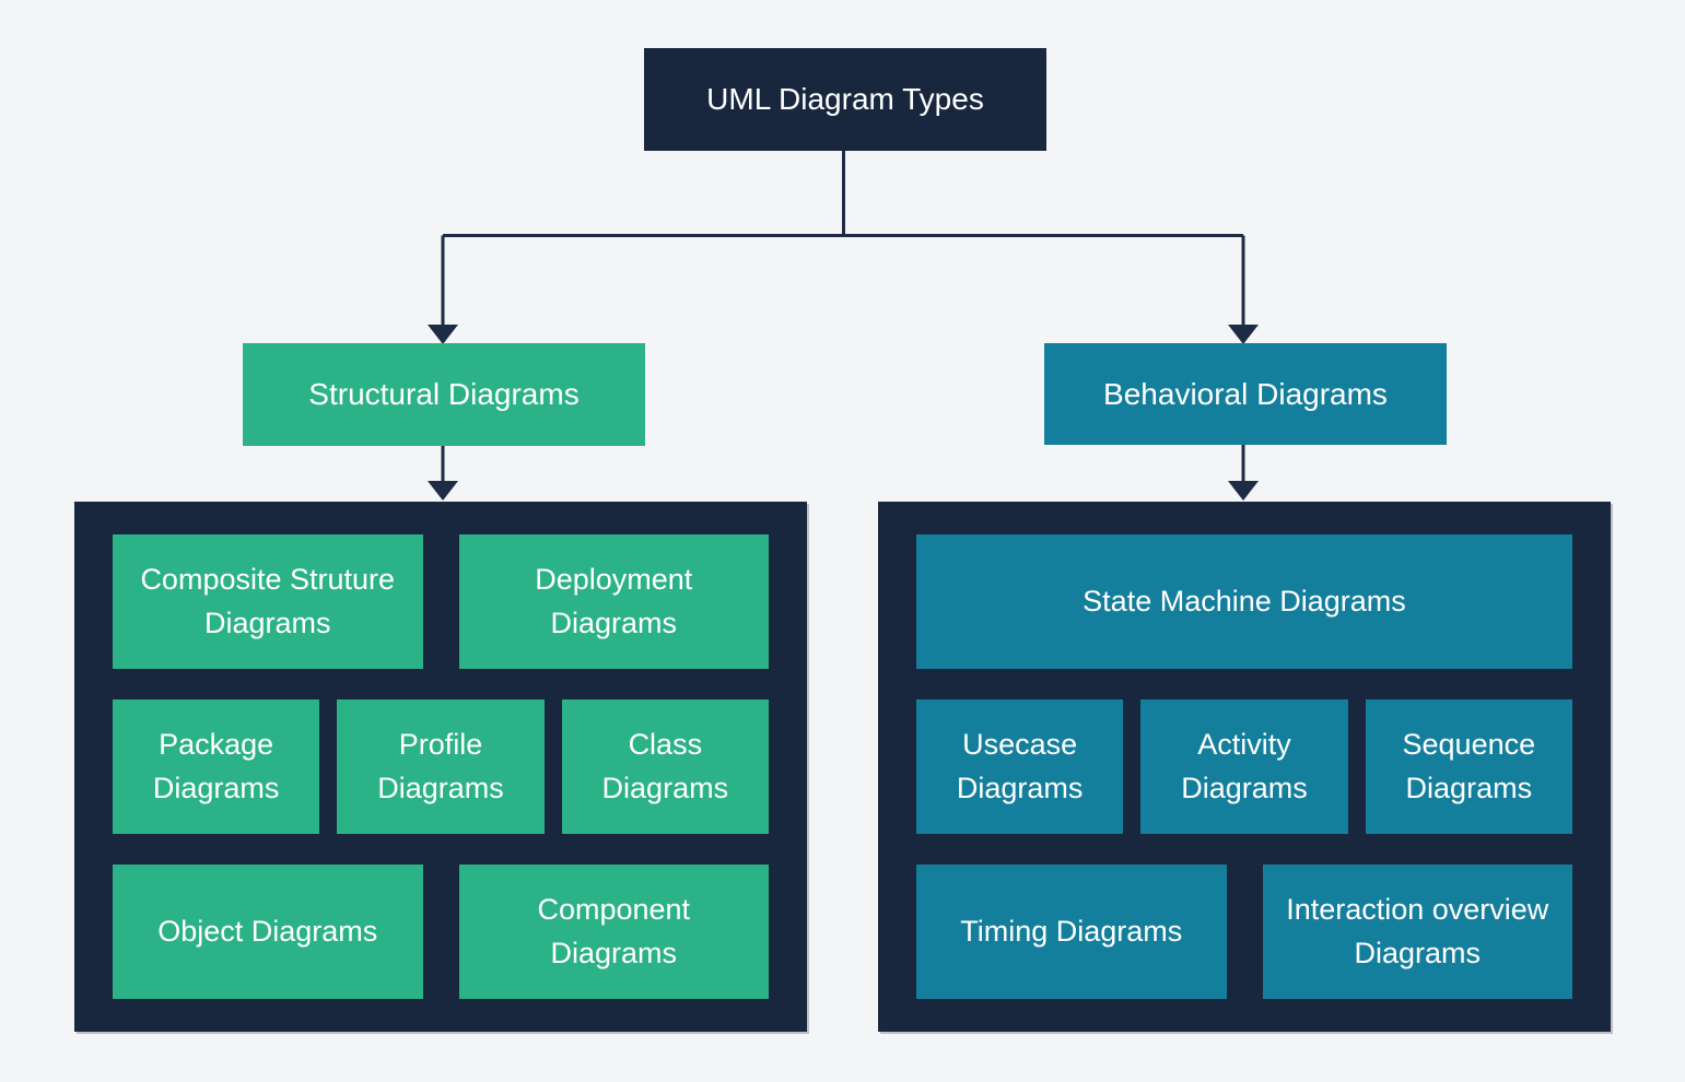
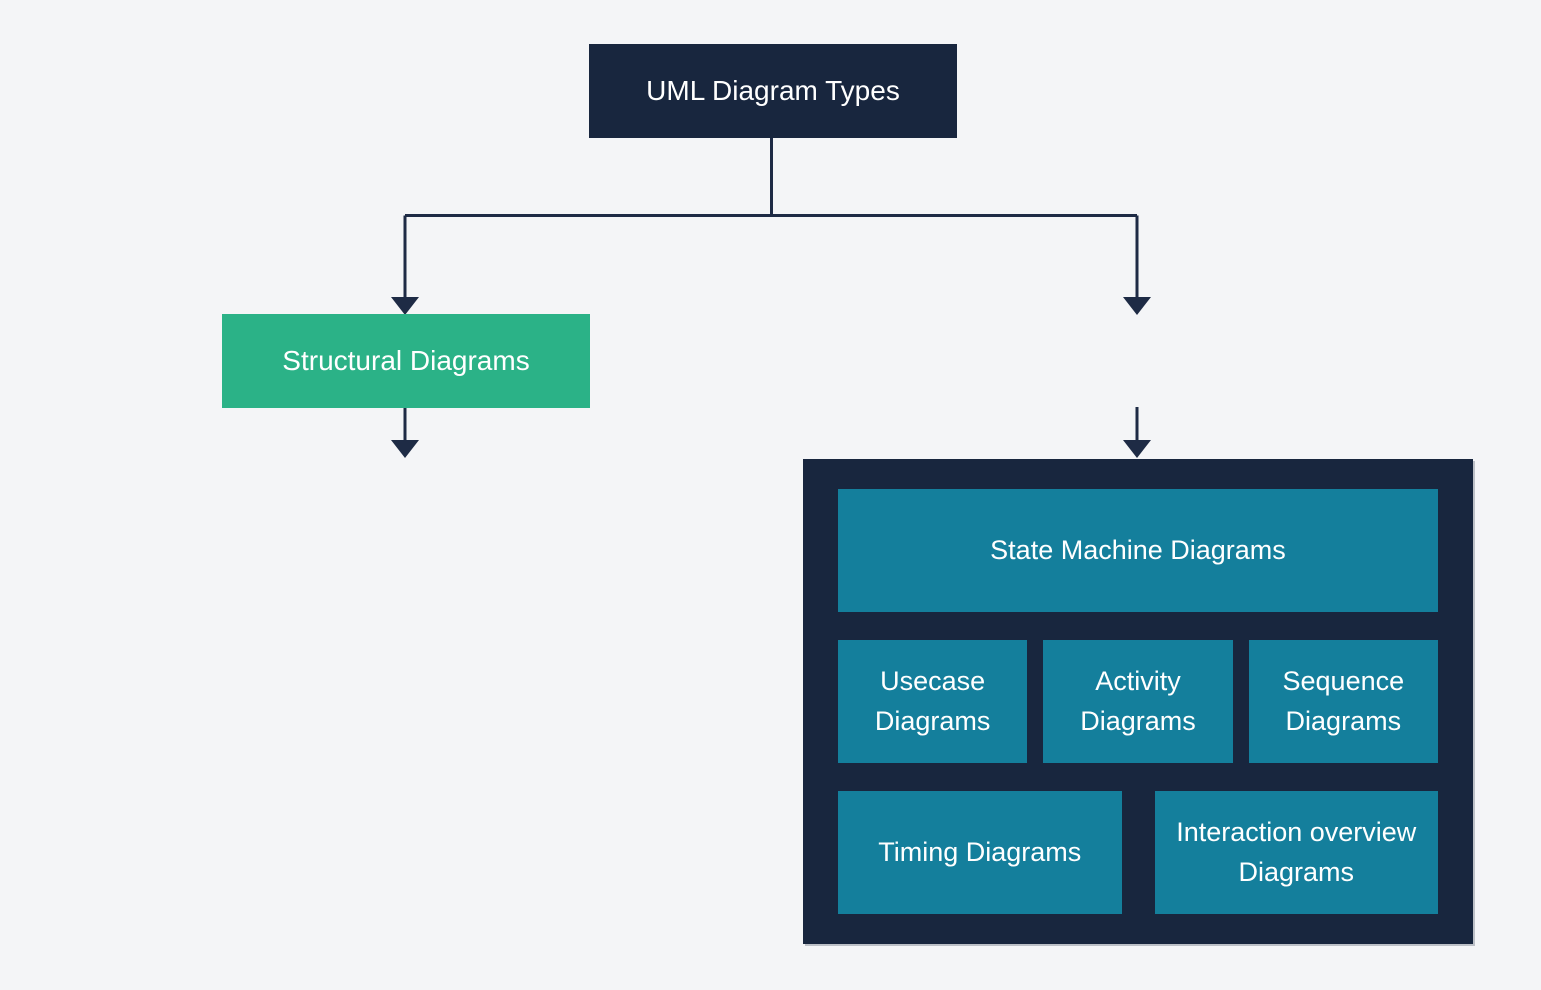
  UML Diagram Types
  Structural Diagrams
- Behavioral Diagrams
- Composite Struture Diagrams
- Deployment Diagrams
- Package Diagrams
- Profile Diagrams
- Class Diagrams
- Object Diagrams
- Component Diagrams
  State Machine Diagrams
  Usecase Diagrams
  Activity Diagrams
  Sequence Diagrams
  Timing Diagrams
  Interaction overview Diagrams
